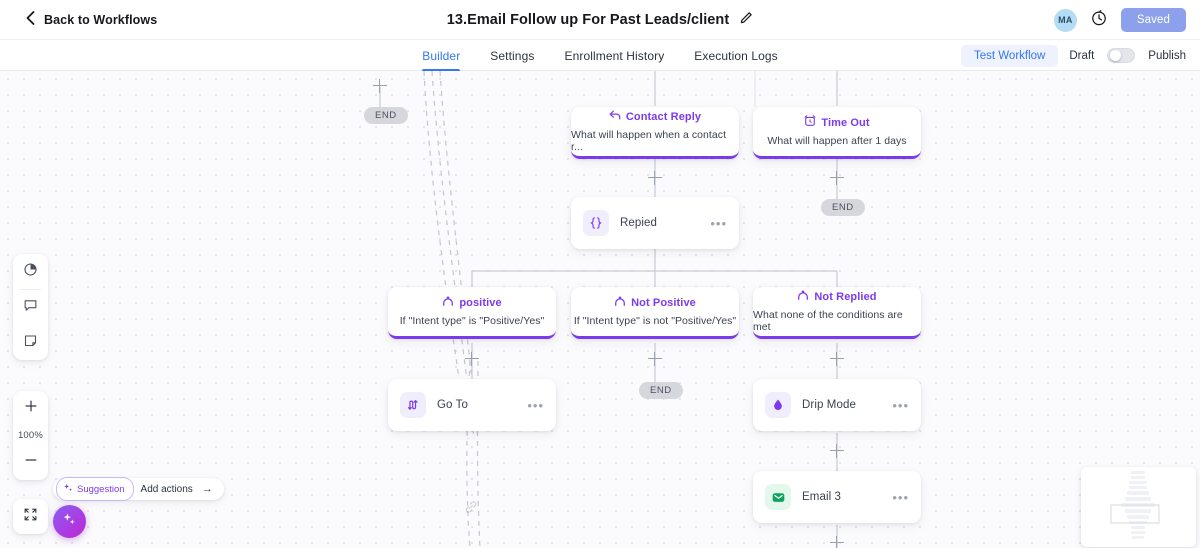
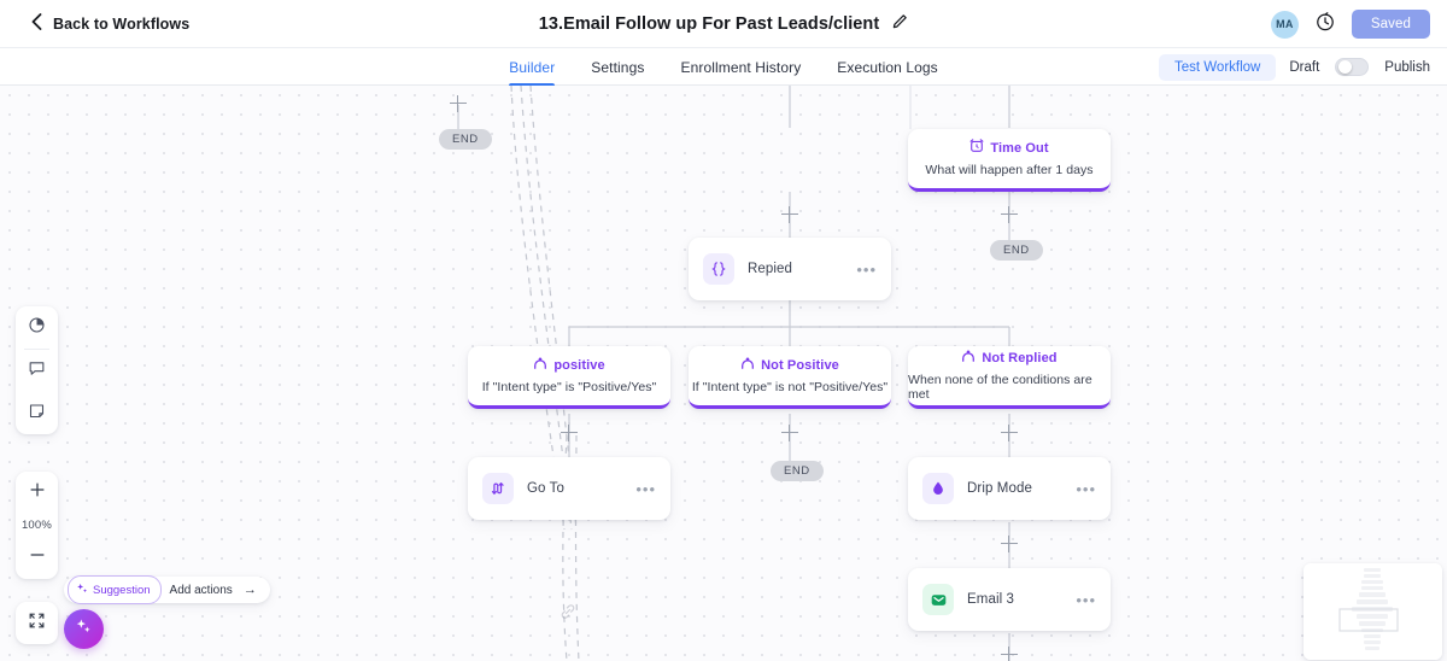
  Back to Workflows
  13.Email Follow up For Past Leads/client
  MA
  Saved
  Builder
  Settings
  Enrollment History
  Execution Logs
  Test Workflow
  Draft
  Publish
  END
  END
  END
- Contact Reply
- What will happen when a contact r...
  Time Out
  What will happen after 1 days
  Repied
  •••
  positive
  If "Intent type" is "Positive/Yes"
  Not Positive
  If "Intent type" is not "Positive/Yes"
  Not Replied
- What none of the conditions are met
+ When none of the conditions are met
  Go To
  •••
  Drip Mode
  •••
  Email 3
  •••
  100%
  Suggestion
  Add actions
  →
